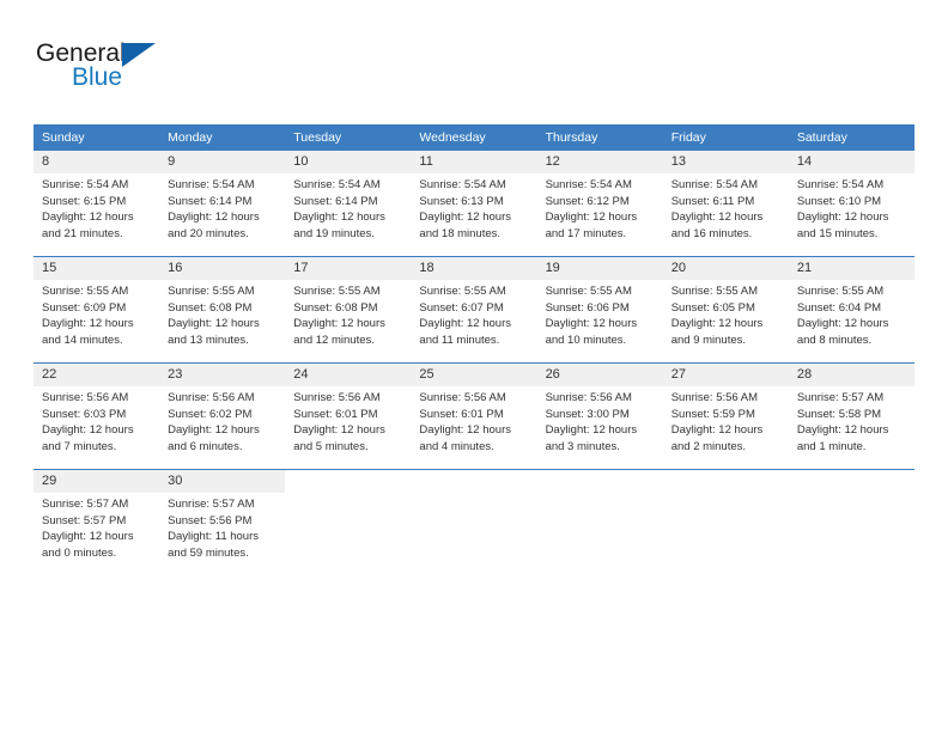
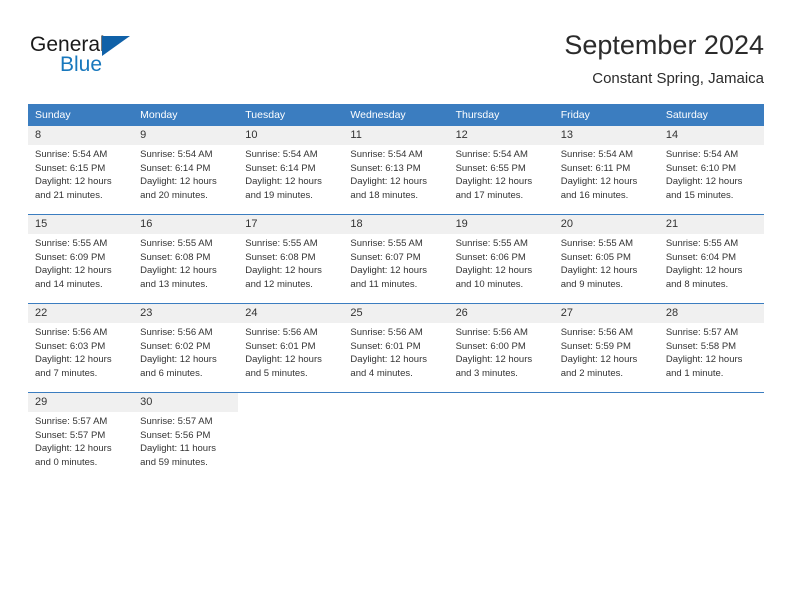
  General
  Blue
+ September 2024
+ Constant Spring, Jamaica
  Sunday	Monday	Tuesday	Wednesday	Thursday	Friday	Saturday
- 8Sunrise: 5:54 AMSunset: 6:15 PMDaylight: 12 hoursand 21 minutes.	9Sunrise: 5:54 AMSunset: 6:14 PMDaylight: 12 hoursand 20 minutes.	10Sunrise: 5:54 AMSunset: 6:14 PMDaylight: 12 hoursand 19 minutes.	11Sunrise: 5:54 AMSunset: 6:13 PMDaylight: 12 hoursand 18 minutes.	12Sunrise: 5:54 AMSunset: 6:12 PMDaylight: 12 hoursand 17 minutes.	13Sunrise: 5:54 AMSunset: 6:11 PMDaylight: 12 hoursand 16 minutes.	14Sunrise: 5:54 AMSunset: 6:10 PMDaylight: 12 hoursand 15 minutes.
+ 8Sunrise: 5:54 AMSunset: 6:15 PMDaylight: 12 hoursand 21 minutes.	9Sunrise: 5:54 AMSunset: 6:14 PMDaylight: 12 hoursand 20 minutes.	10Sunrise: 5:54 AMSunset: 6:14 PMDaylight: 12 hoursand 19 minutes.	11Sunrise: 5:54 AMSunset: 6:13 PMDaylight: 12 hoursand 18 minutes.	12Sunrise: 5:54 AMSunset: 6:55 PMDaylight: 12 hoursand 17 minutes.	13Sunrise: 5:54 AMSunset: 6:11 PMDaylight: 12 hoursand 16 minutes.	14Sunrise: 5:54 AMSunset: 6:10 PMDaylight: 12 hoursand 15 minutes.
  15Sunrise: 5:55 AMSunset: 6:09 PMDaylight: 12 hoursand 14 minutes.	16Sunrise: 5:55 AMSunset: 6:08 PMDaylight: 12 hoursand 13 minutes.	17Sunrise: 5:55 AMSunset: 6:08 PMDaylight: 12 hoursand 12 minutes.	18Sunrise: 5:55 AMSunset: 6:07 PMDaylight: 12 hoursand 11 minutes.	19Sunrise: 5:55 AMSunset: 6:06 PMDaylight: 12 hoursand 10 minutes.	20Sunrise: 5:55 AMSunset: 6:05 PMDaylight: 12 hoursand 9 minutes.	21Sunrise: 5:55 AMSunset: 6:04 PMDaylight: 12 hoursand 8 minutes.
- 22Sunrise: 5:56 AMSunset: 6:03 PMDaylight: 12 hoursand 7 minutes.	23Sunrise: 5:56 AMSunset: 6:02 PMDaylight: 12 hoursand 6 minutes.	24Sunrise: 5:56 AMSunset: 6:01 PMDaylight: 12 hoursand 5 minutes.	25Sunrise: 5:56 AMSunset: 6:01 PMDaylight: 12 hoursand 4 minutes.	26Sunrise: 5:56 AMSunset: 3:00 PMDaylight: 12 hoursand 3 minutes.	27Sunrise: 5:56 AMSunset: 5:59 PMDaylight: 12 hoursand 2 minutes.	28Sunrise: 5:57 AMSunset: 5:58 PMDaylight: 12 hoursand 1 minute.
+ 22Sunrise: 5:56 AMSunset: 6:03 PMDaylight: 12 hoursand 7 minutes.	23Sunrise: 5:56 AMSunset: 6:02 PMDaylight: 12 hoursand 6 minutes.	24Sunrise: 5:56 AMSunset: 6:01 PMDaylight: 12 hoursand 5 minutes.	25Sunrise: 5:56 AMSunset: 6:01 PMDaylight: 12 hoursand 4 minutes.	26Sunrise: 5:56 AMSunset: 6:00 PMDaylight: 12 hoursand 3 minutes.	27Sunrise: 5:56 AMSunset: 5:59 PMDaylight: 12 hoursand 2 minutes.	28Sunrise: 5:57 AMSunset: 5:58 PMDaylight: 12 hoursand 1 minute.
  29Sunrise: 5:57 AMSunset: 5:57 PMDaylight: 12 hoursand 0 minutes.	30Sunrise: 5:57 AMSunset: 5:56 PMDaylight: 11 hoursand 59 minutes.
